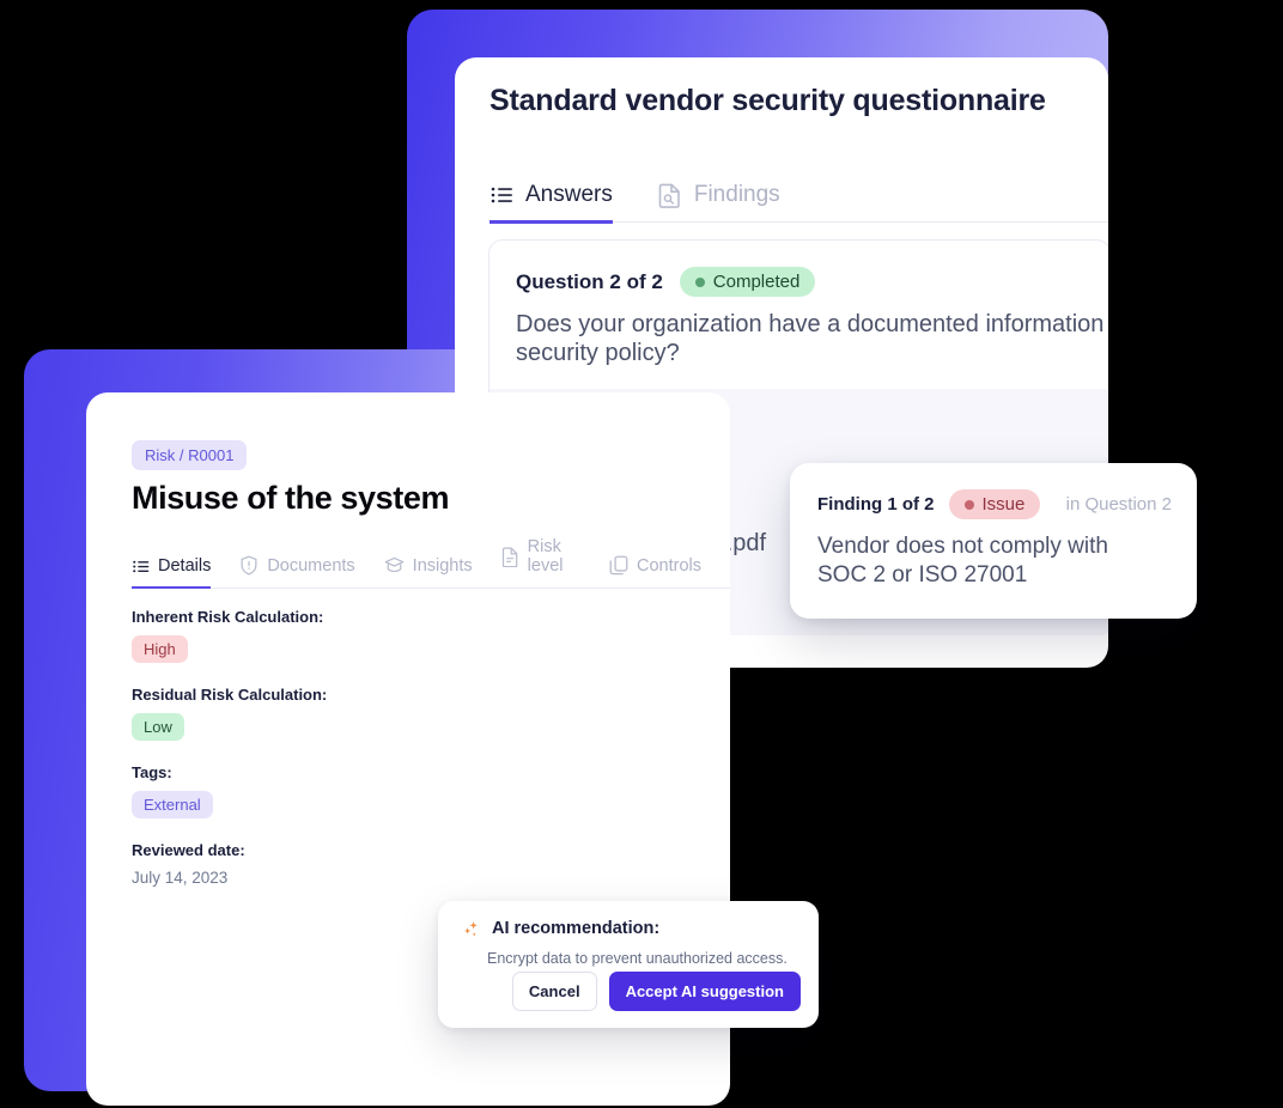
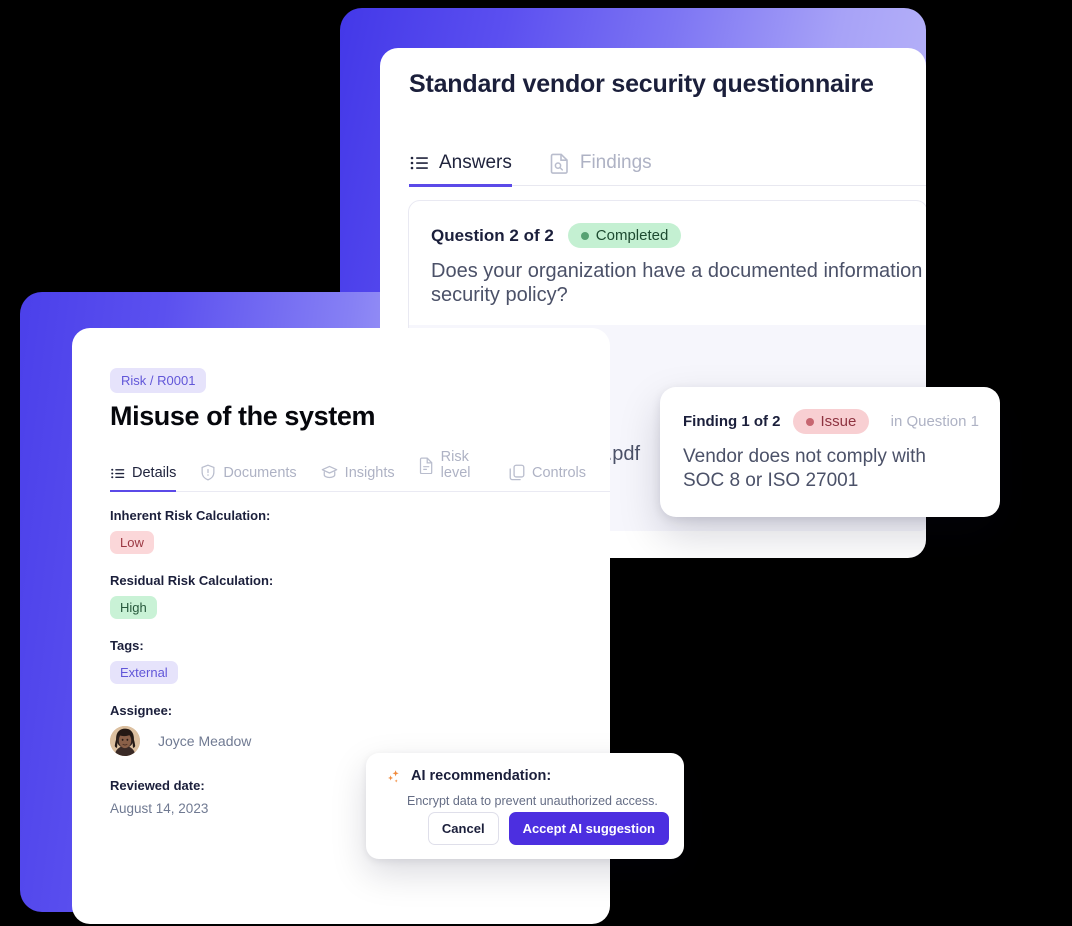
  Standard vendor security questionnaire
  Answers
  Findings
  Question 2 of 2
  Completed
  Does your organization have a documented information security policy?
  Risk / R0001
  Misuse of the system
  Details
  Documents
  Insights
  Risk level
  Controls
  Inherent Risk Calculation:
- High
+ Low
  Residual Risk Calculation:
- Low
+ High
  Tags:
  External
+ Assignee:
+ Joyce Meadow
  Reviewed date:
- July 14, 2023
+ August 14, 2023
  Finding 1 of 2
  Issue
- in Question 2
+ in Question 1
- Vendor does not comply with SOC 2 or ISO 27001
+ Vendor does not comply with SOC 8 or ISO 27001
  AI recommendation:
  Encrypt data to prevent unauthorized access.
  Cancel
  Accept AI suggestion
